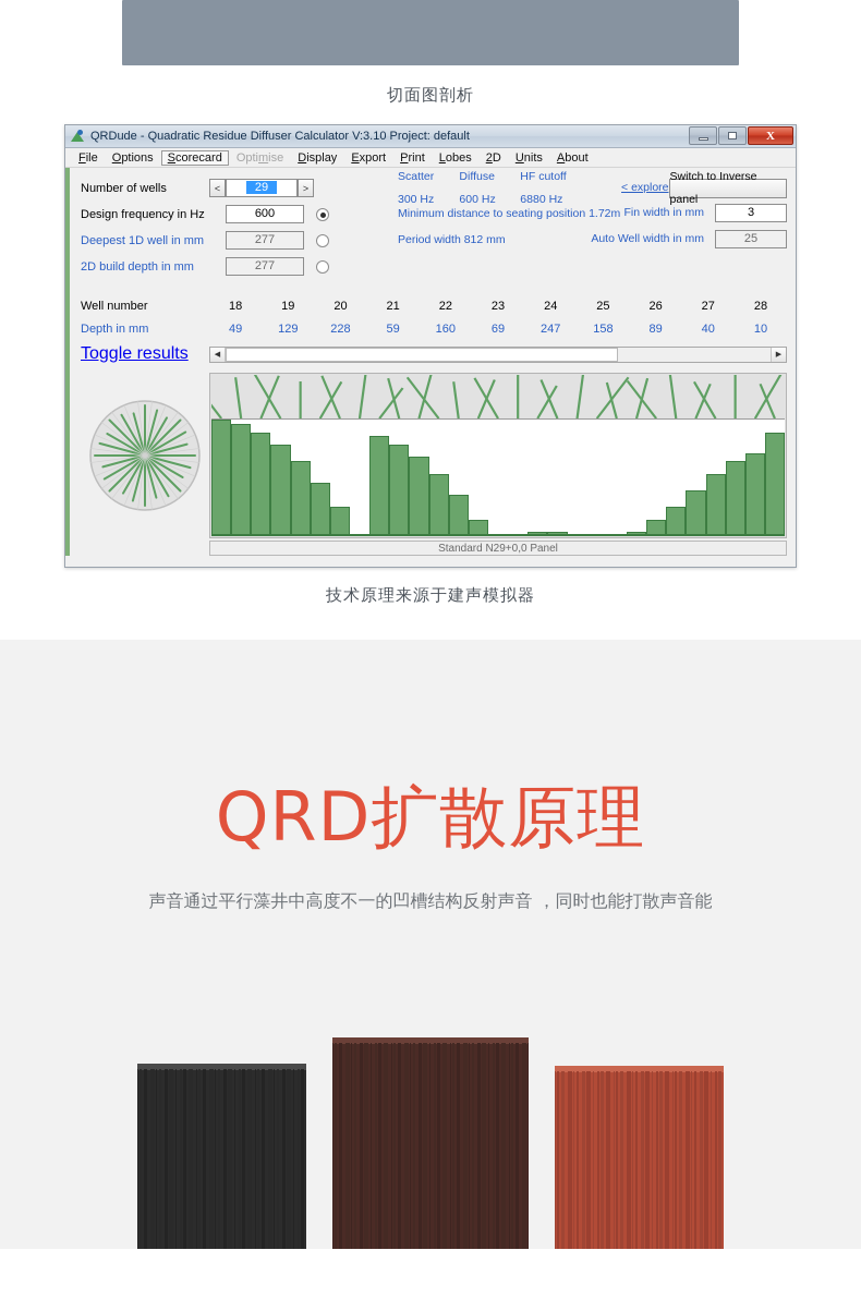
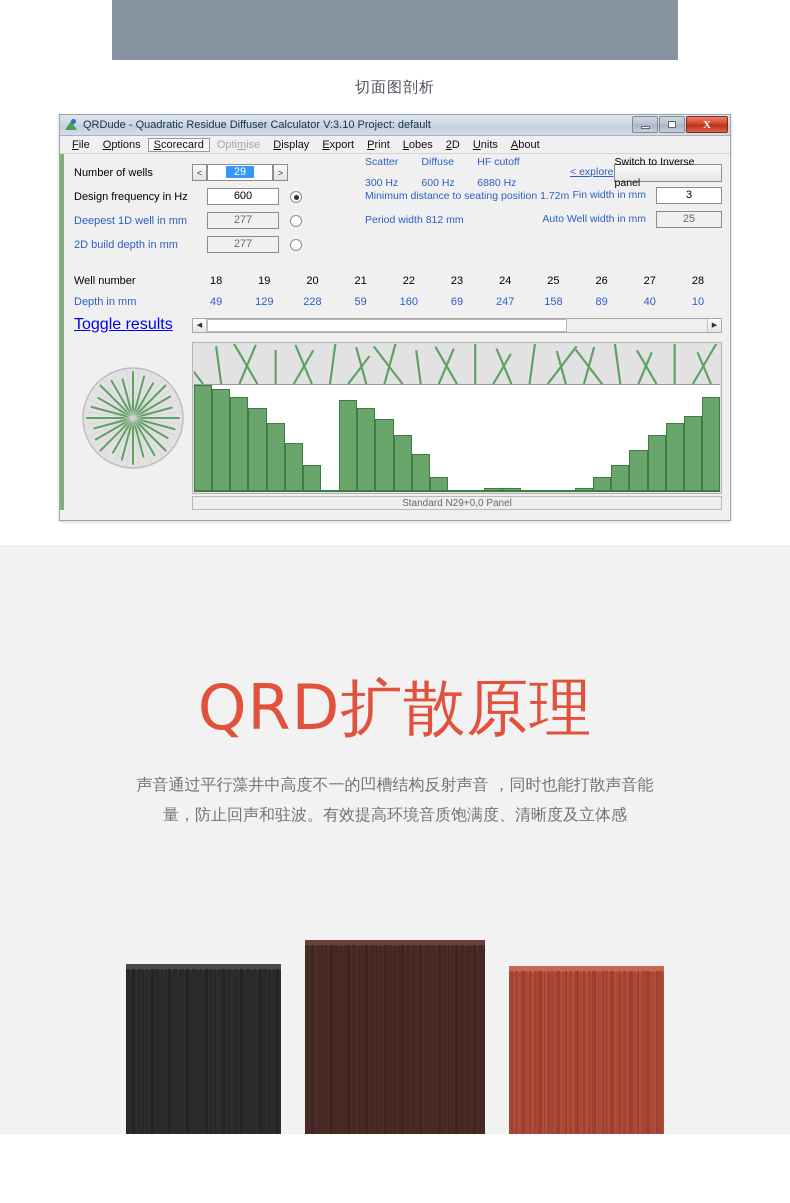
  切面图剖析
  QRDude - Quadratic Residue Diffuser Calculator V:3.10 Project: default
  X
  File
  Options
  Scorecard
  Optimise
  Display
  Export
  Print
  Lobes
  2D
  Units
  About
  Number of wells
  <
  29
  >
  Design frequency in Hz
  600
  Deepest 1D well in mm
  277
  2D build depth in mm
  277
  Scatter 300 Hz
  Diffuse 600 Hz
  HF cutoff 6880 Hz
  < explore
  Switch to Inverse panel
  Minimum distance to seating position 1.72m
  Fin width in mm
  3
  Period width 812 mm
  Auto Well width in mm
  25
  Well number
  18
  19
  20
  21
  22
  23
  24
  25
  26
  27
  28
  Depth in mm
  49
  129
  228
  59
  160
  69
  247
  158
  89
  40
  10
  Toggle results
  Standard N29+0,0 Panel
- 技术原理来源于建声模拟器
  QRD扩散原理
  声音通过平行藻井中高度不一的凹槽结构反射声音 ，同时也能打散声音能
+ 量，防止回声和驻波。有效提高环境音质饱满度、清晰度及立体感
